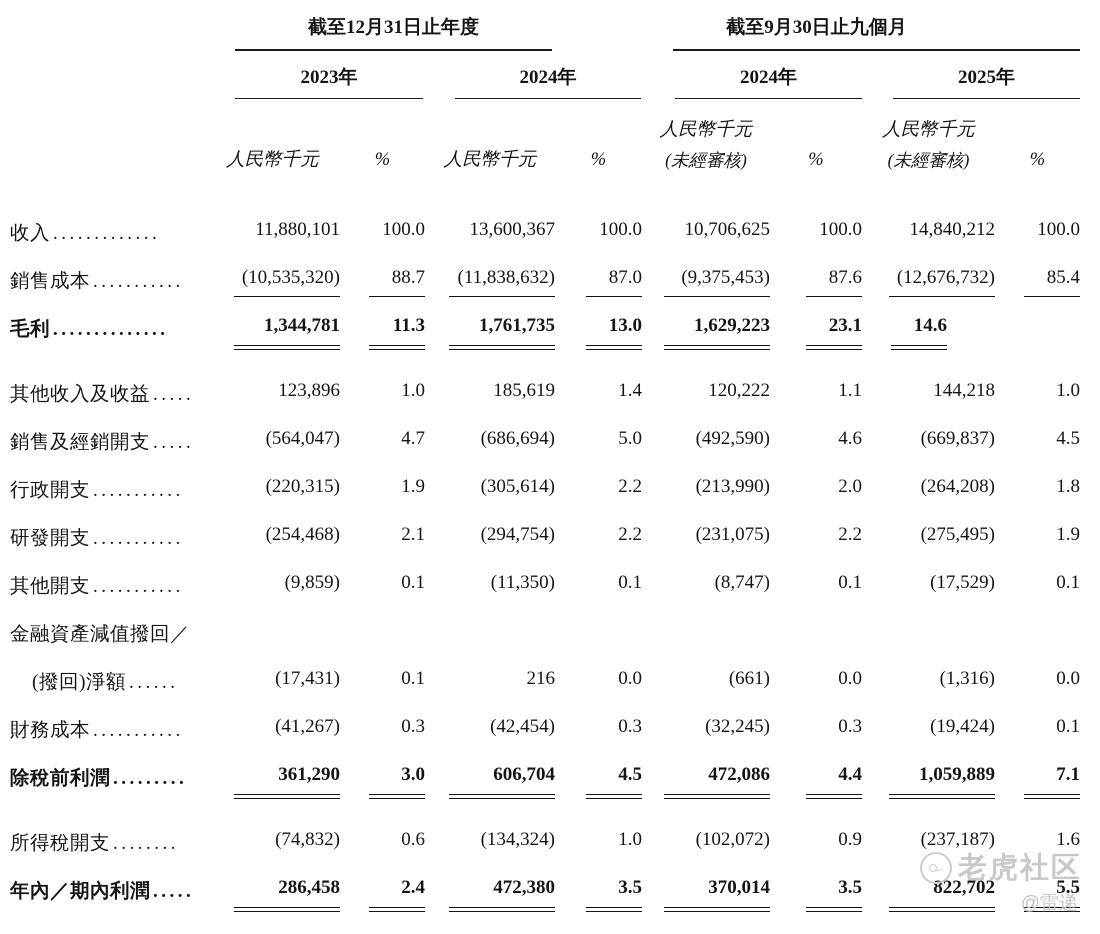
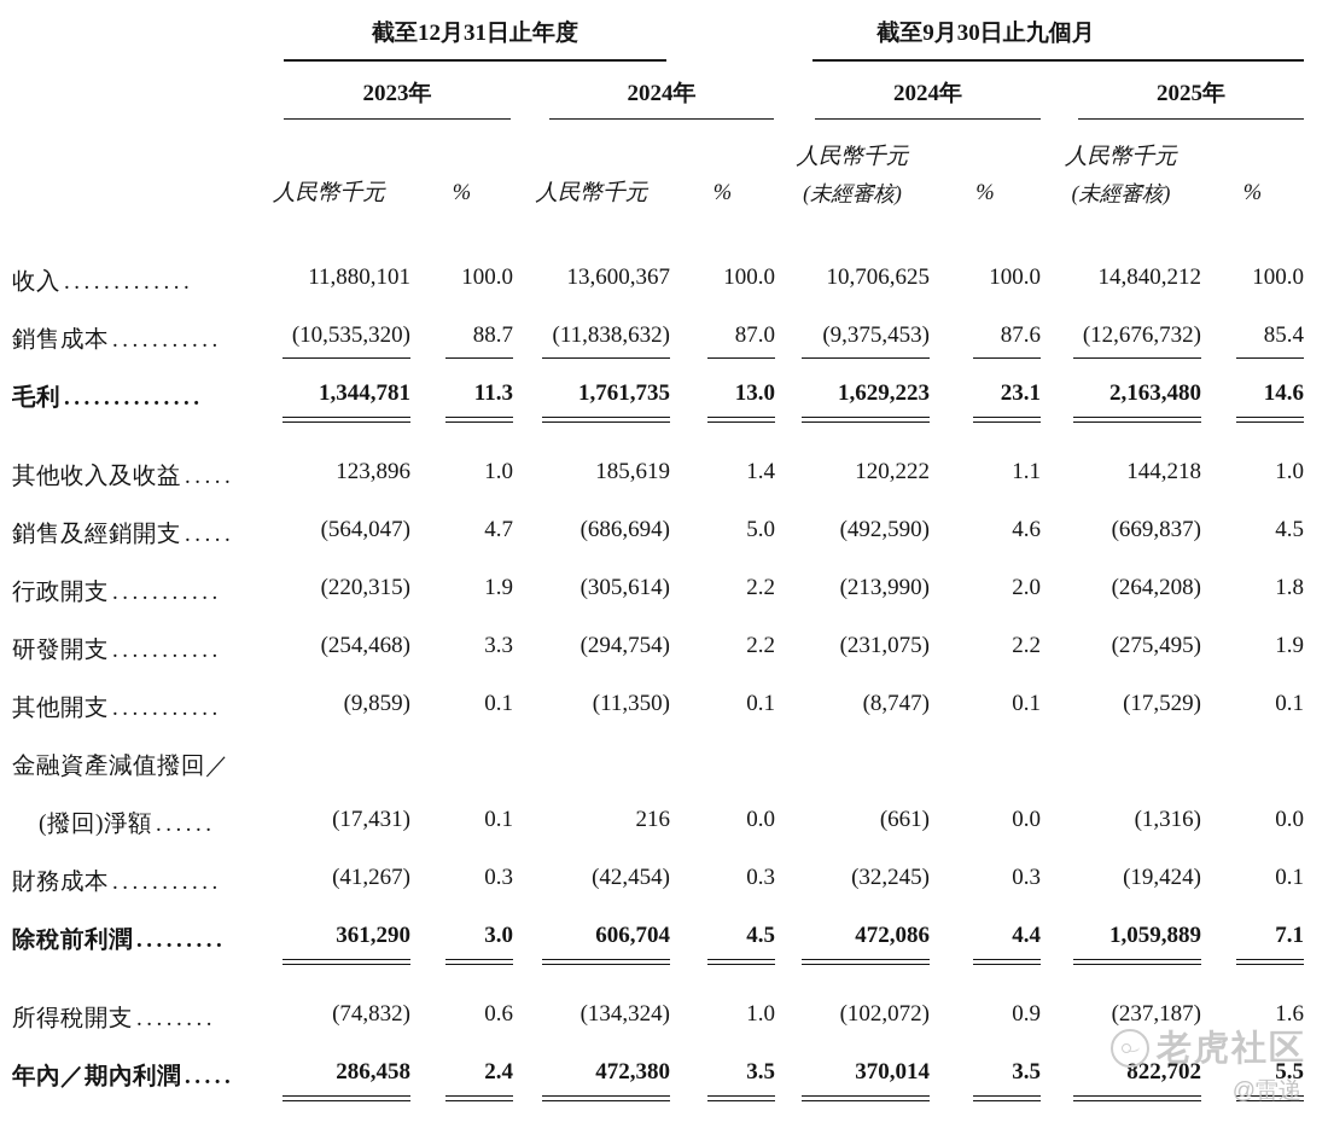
  截至12月31日止年度
  截至9月30日止九個月
  2023年
  2024年
  2024年
  2025年
  人民幣千元
  %
  人民幣千元
  %
  人民幣千元
  (未經審核)
  %
  人民幣千元
  (未經審核)
  %
  收入
  .............
  11,880,101
  100.0
  13,600,367
  100.0
  10,706,625
  100.0
  14,840,212
  100.0
  銷售成本
  ...........
  (10,535,320)
  88.7
  (11,838,632)
  87.0
  (9,375,453)
  87.6
  (12,676,732)
  85.4
  毛利
  ..............
  1,344,781
  11.3
  1,761,735
  13.0
  1,629,223
  23.1
+ 2,163,480
  14.6
  其他收入及收益
  .....
  123,896
  1.0
  185,619
  1.4
  120,222
  1.1
  144,218
  1.0
  銷售及經銷開支
  .....
  (564,047)
  4.7
  (686,694)
  5.0
  (492,590)
  4.6
  (669,837)
  4.5
  行政開支
  ...........
  (220,315)
  1.9
  (305,614)
  2.2
  (213,990)
  2.0
  (264,208)
  1.8
  研發開支
  ...........
  (254,468)
- 2.1
+ 3.3
  (294,754)
  2.2
  (231,075)
  2.2
  (275,495)
  1.9
  其他開支
  ...........
  (9,859)
  0.1
  (11,350)
  0.1
  (8,747)
  0.1
  (17,529)
  0.1
  金融資產減值撥回／
  (撥回)淨額
  ......
  (17,431)
  0.1
  216
  0.0
  (661)
  0.0
  (1,316)
  0.0
  財務成本
  ...........
  (41,267)
  0.3
  (42,454)
  0.3
  (32,245)
  0.3
  (19,424)
  0.1
  除稅前利潤
  .........
  361,290
  3.0
  606,704
  4.5
  472,086
  4.4
  1,059,889
  7.1
  所得稅開支
  ........
  (74,832)
  0.6
  (134,324)
  1.0
  (102,072)
  0.9
  (237,187)
  1.6
  年內／期內利潤
  .....
  286,458
  2.4
  472,380
  3.5
  370,014
  3.5
  822,702
  5.5
  老虎社区
  @雷递
